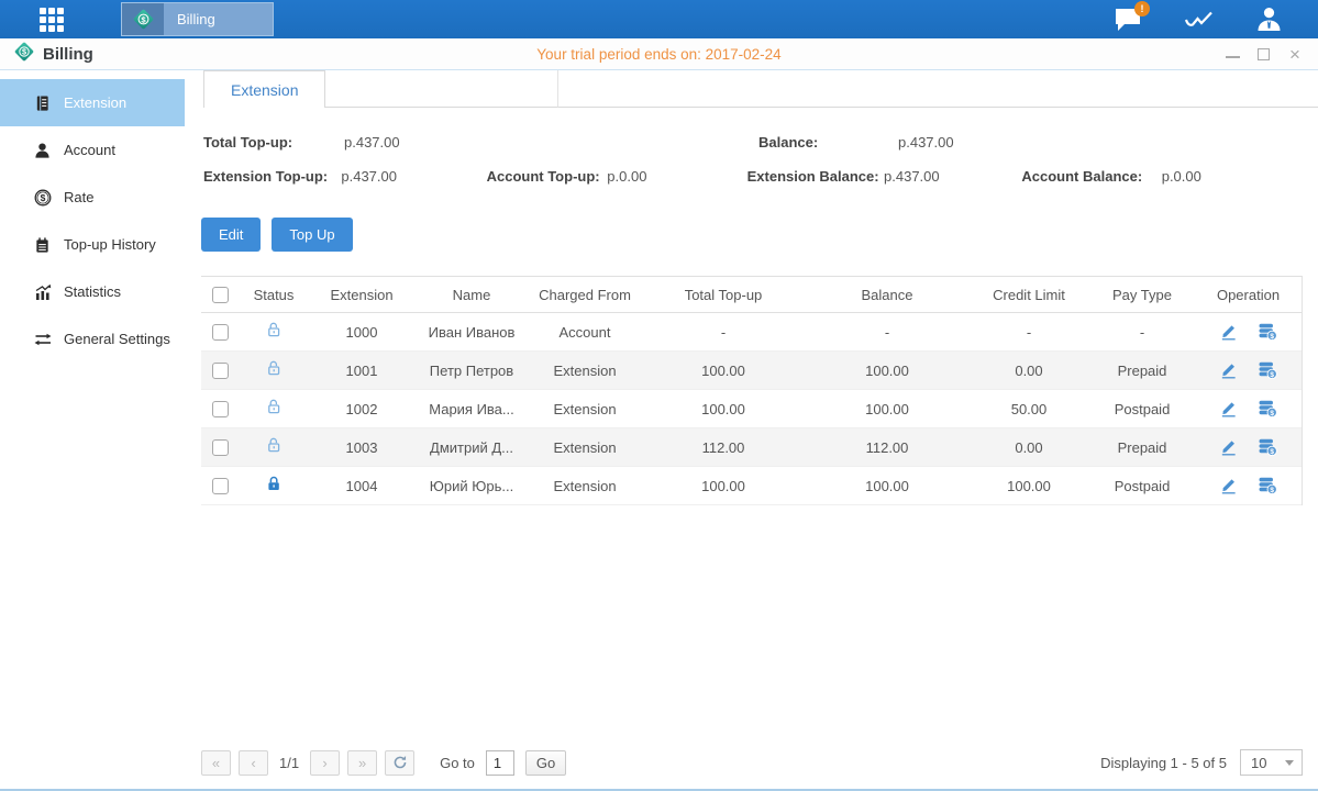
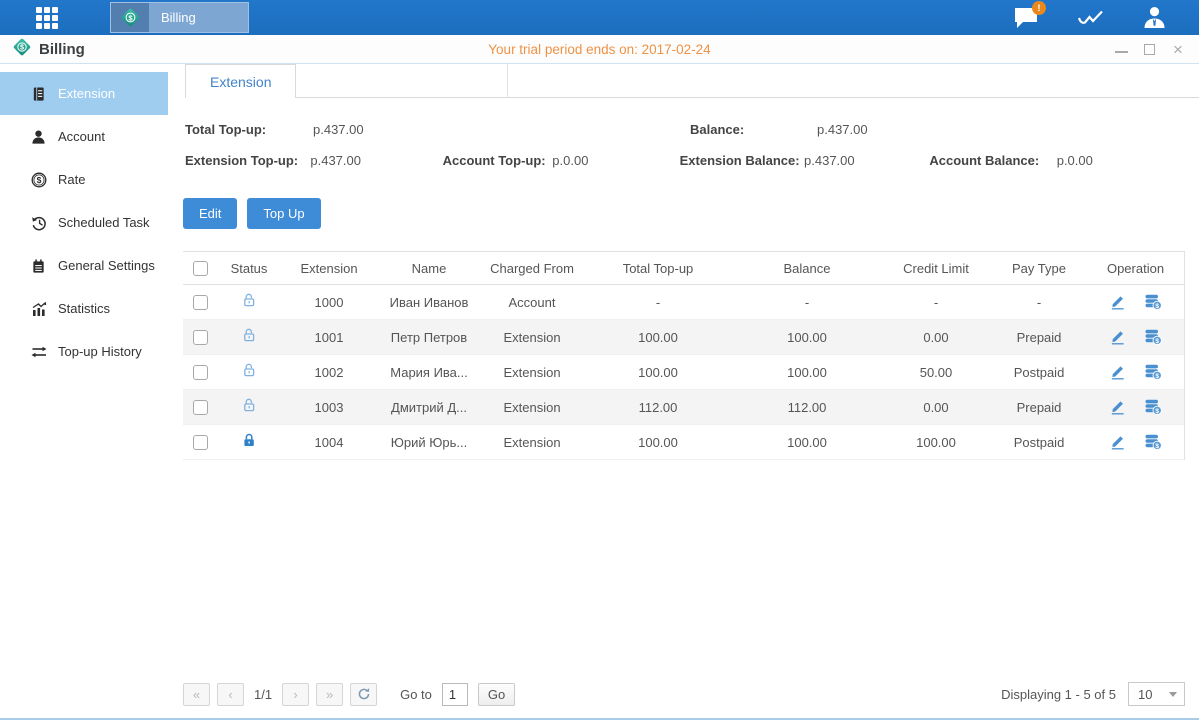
  $
  Billing
  !
  $
  Billing
  Your trial period ends on: 2017-02-24
  ×
  Extension
  Account
  $
  Rate
+ Scheduled Task
- Top-up History
+ General Settings
  Statistics
- General Settings
+ Top-up History
  Extension
  Total Top-up:
  p.437.00
  Balance:
  p.437.00
  Extension Top-up:
  p.437.00
  Account Top-up:
  p.0.00
  Extension Balance:
  p.437.00
  Account Balance:
  p.0.00
  Edit
  Top Up
  Status
  Extension
  Name
  Charged From
  Total Top-up
  Balance
  Credit Limit
  Pay Type
  Operation
  1000
  Иван Иванов
  Account
  -
  -
  -
  -
  1001
  Петр Петров
  Extension
  100.00
  100.00
  0.00
  Prepaid
  1002
  Мария Ива...
  Extension
  100.00
  100.00
  50.00
  Postpaid
  1003
  Дмитрий Д...
  Extension
  112.00
  112.00
  0.00
  Prepaid
  1004
  Юрий Юрь...
  Extension
  100.00
  100.00
  100.00
  Postpaid
  «
  ‹
  1/1
  ›
  »
  Go to
  1
  Go
  Displaying 1 - 5 of 5
  10
